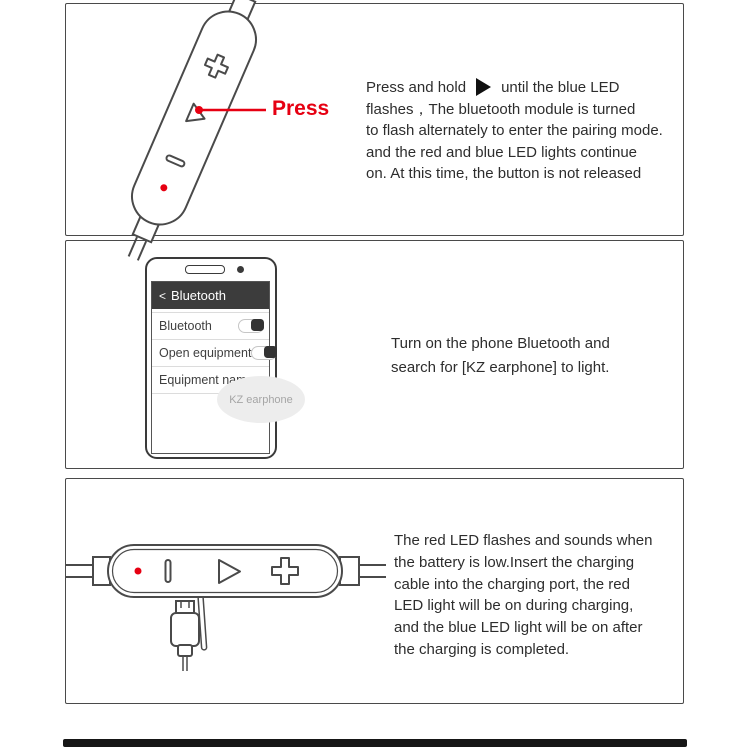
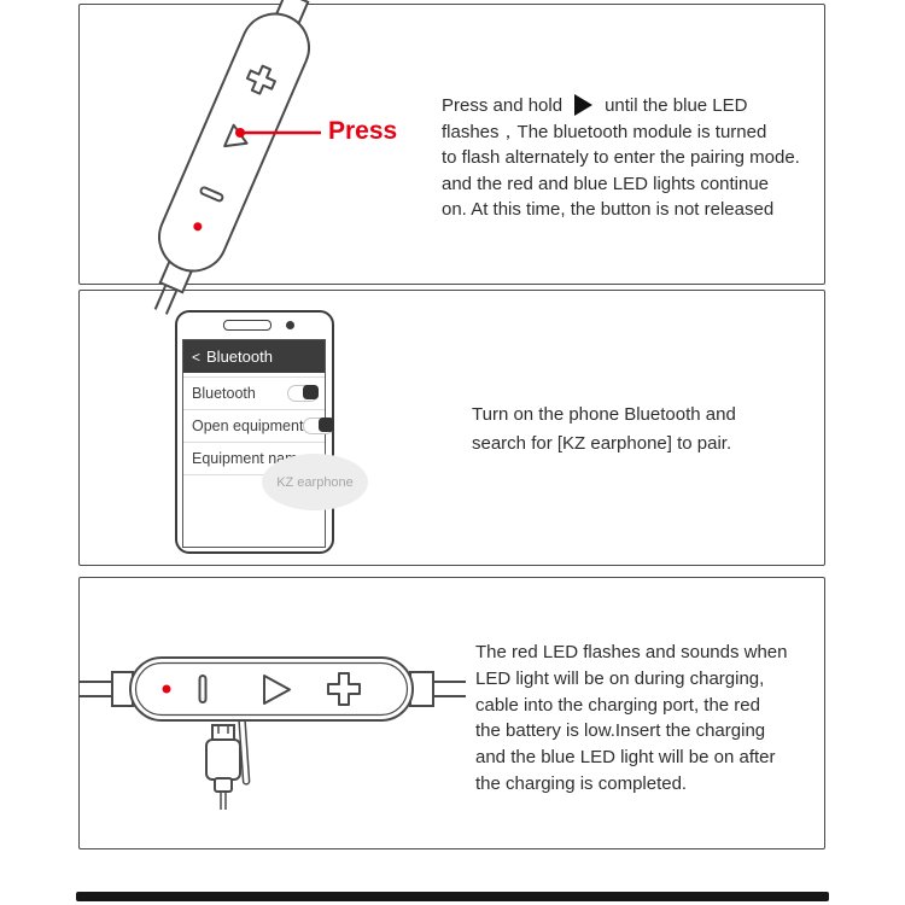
  Press
  Press and hold until the blue LED
  flashes，The bluetooth module is turned
  to flash alternately to enter the pairing mode.
  and the red and blue LED lights continue
  on. At this time, the button is not released
  < Bluetooth
  Bluetooth
  Open equipment
  Equipment na
  KZ earphone
  Turn on the phone Bluetooth and
- search for [KZ earphone] to light.
+ search for [KZ earphone] to pair.
  The red LED flashes and sounds when
- the battery is low.Insert the charging
+ LED light will be on during charging,
  cable into the charging port, the red
- LED light will be on during charging,
+ the battery is low.Insert the charging
  and the blue LED light will be on after
  the charging is completed.
